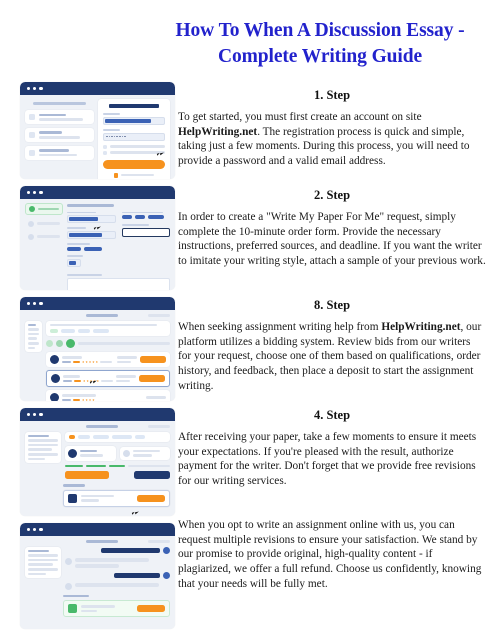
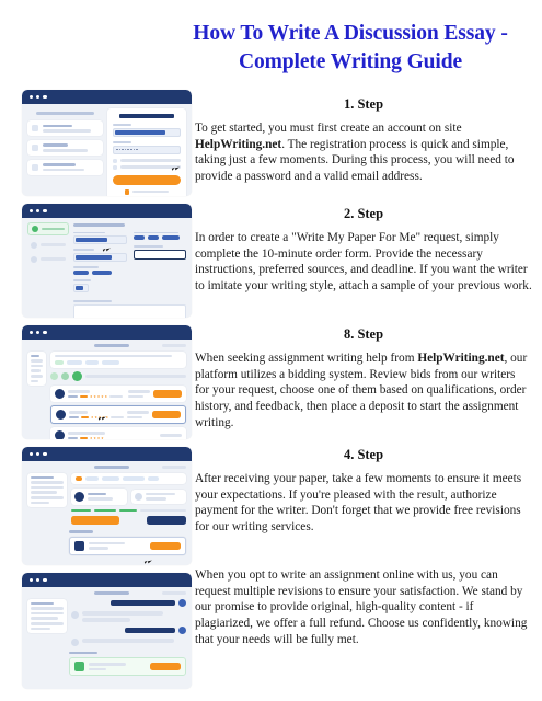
- How To When A Discussion Essay -
+ How To Write A Discussion Essay -
  Complete Writing Guide
  1. Step
  To get started, you must first create an account on site HelpWriting.net. The registration process is quick and simple, taking just a few moments. During this process, you will need to provide a password and a valid email address.
  2. Step
  In order to create a "Write My Paper For Me" request, simply complete the 10-minute order form. Provide the necessary instructions, preferred sources, and deadline. If you want the writer to imitate your writing style, attach a sample of your previous work.
  8. Step
  When seeking assignment writing help from HelpWriting.net, our platform utilizes a bidding system. Review bids from our writers for your request, choose one of them based on qualifications, order history, and feedback, then place a deposit to start the assignment writing.
  4. Step
  After receiving your paper, take a few moments to ensure it meets your expectations. If you're pleased with the result, authorize payment for the writer. Don't forget that we provide free revisions for our writing services.
  When you opt to write an assignment online with us, you can request multiple revisions to ensure your satisfaction. We stand by our promise to provide original, high-quality content - if plagiarized, we offer a full refund. Choose us confidently, knowing that your needs will be fully met.
